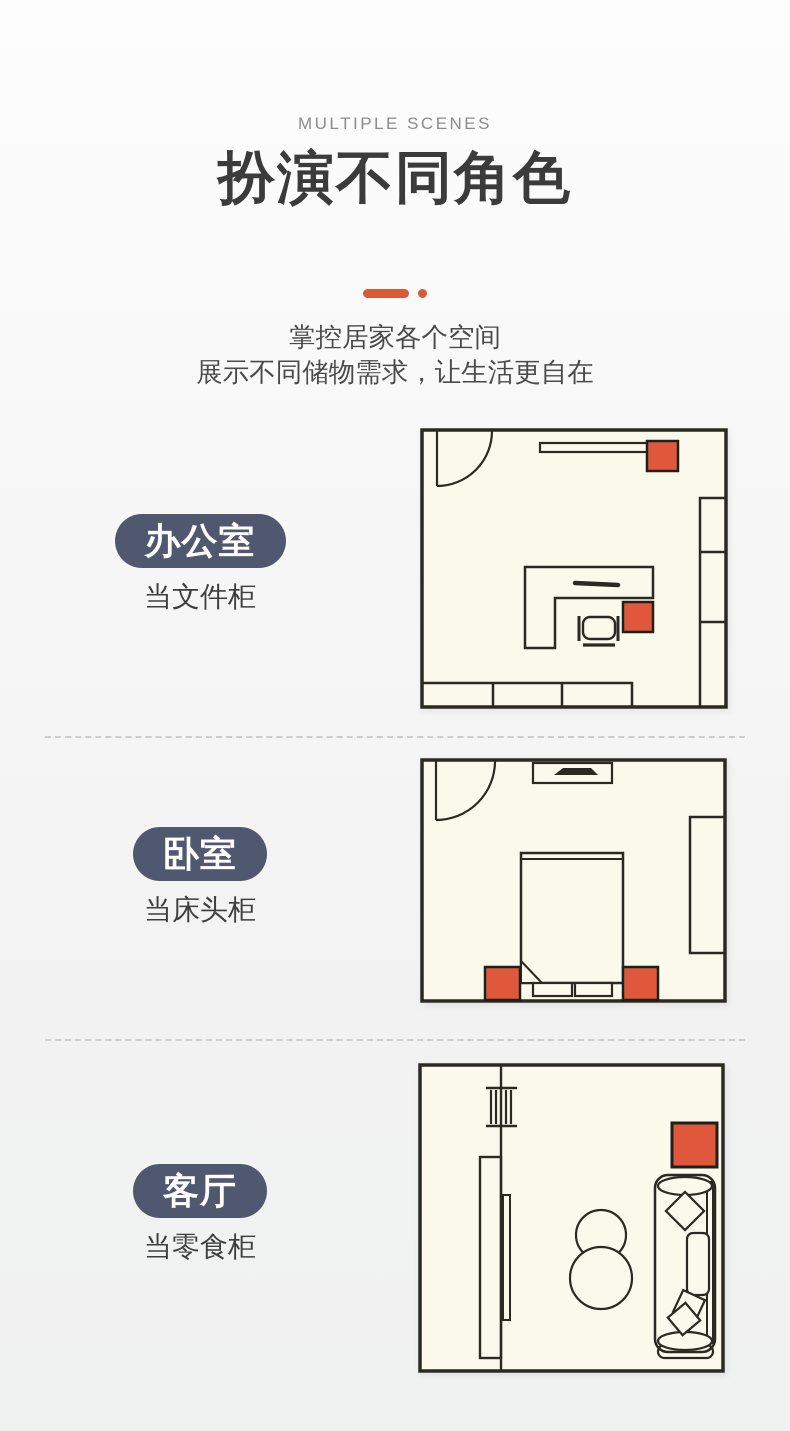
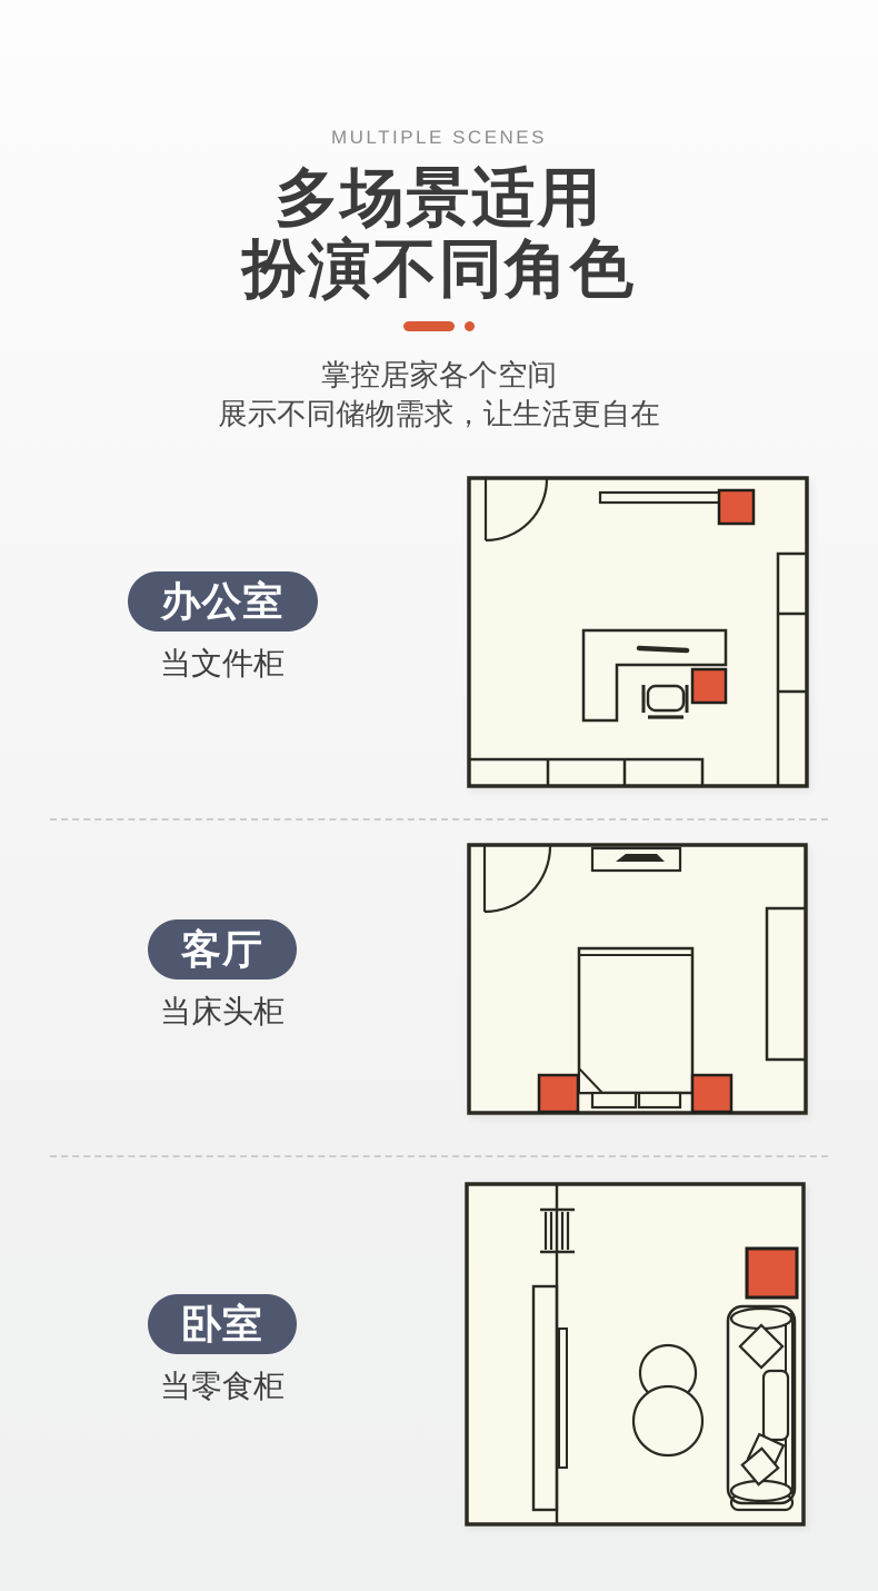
  MULTIPLE SCENES
+ 多场景适用
  扮演不同角色
  掌控居家各个空间
  展示不同储物需求，让生活更自在
  办公室
  当文件柜
- 卧室
+ 客厅
  当床头柜
- 客厅
+ 卧室
  当零食柜
